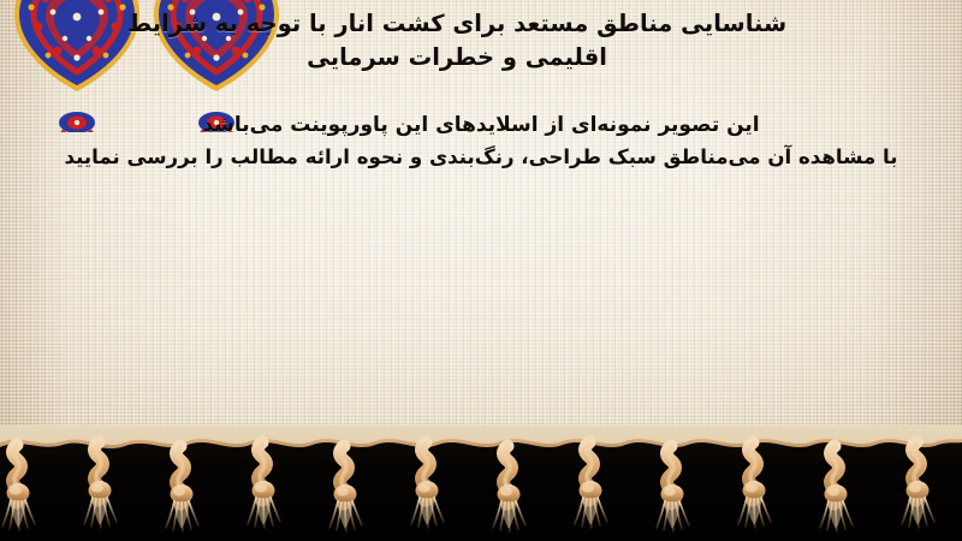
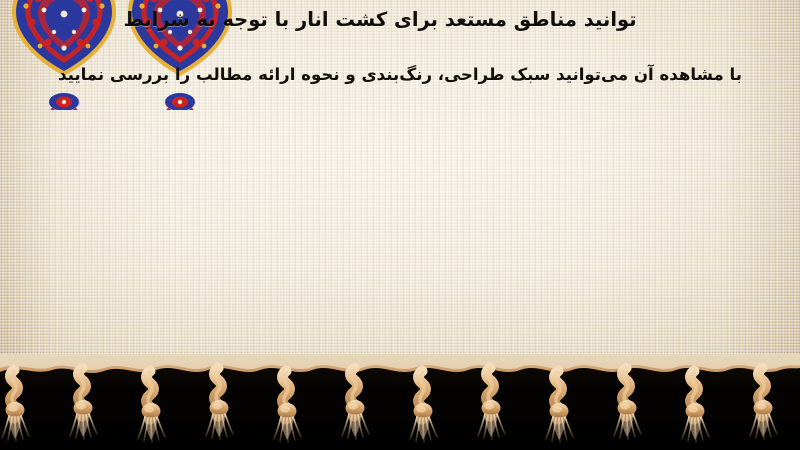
- شناسایی مناطق مستعد برای کشت انار با توجه به شرایط
+ توانید مناطق مستعد برای کشت انار با توجه به شرایط
- اقلیمی و خطرات سرمایی
- این تصویر نمونه‌ای از اسلایدهای این پاورپوینت می‌باشد
- با مشاهده آن می‌مناطق سبک طراحی، رنگ‌بندی و نحوه ارائه مطالب را بررسی نمایید
+ با مشاهده آن می‌توانید سبک طراحی، رنگ‌بندی و نحوه ارائه مطالب را بررسی نمایید
